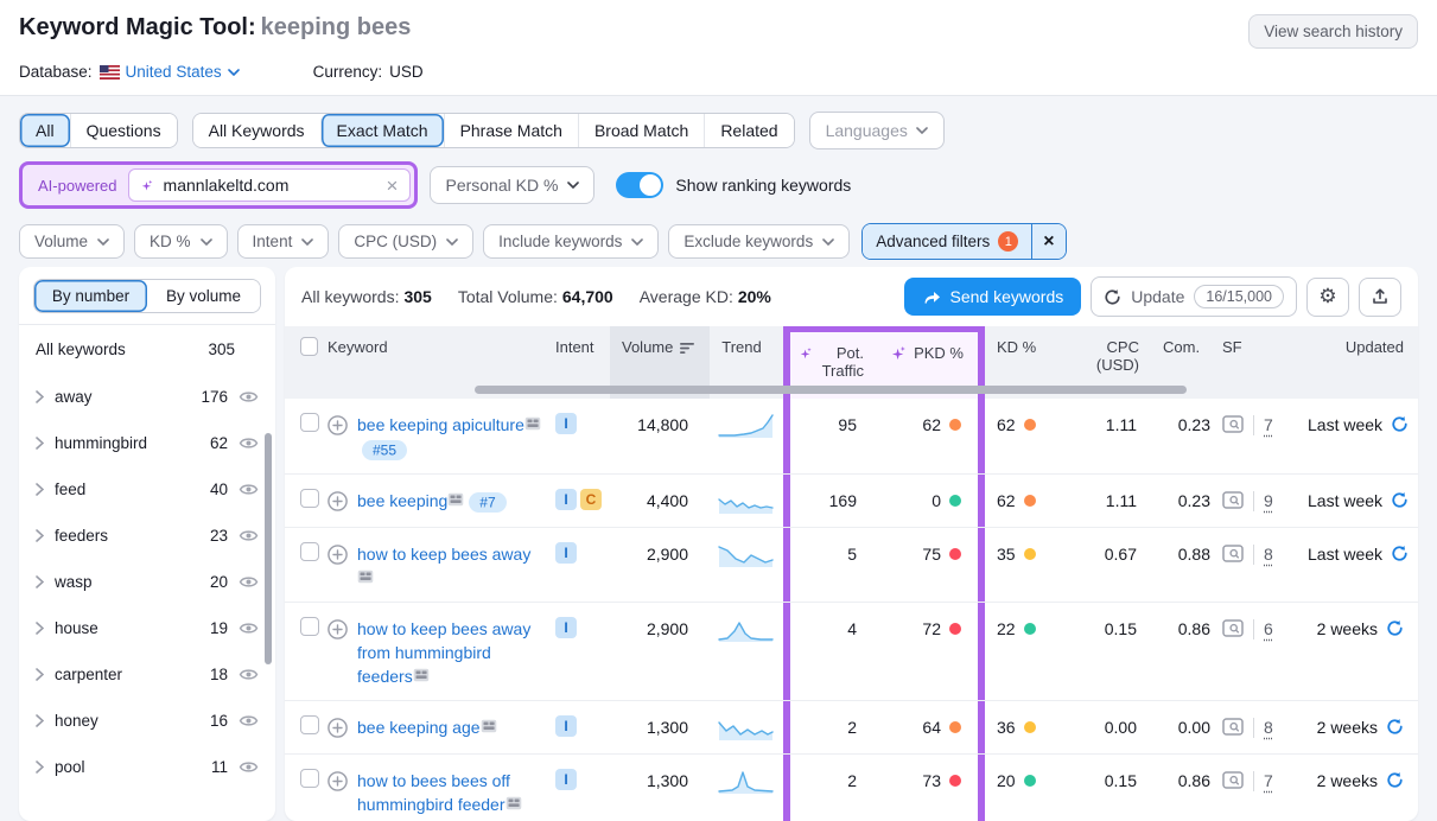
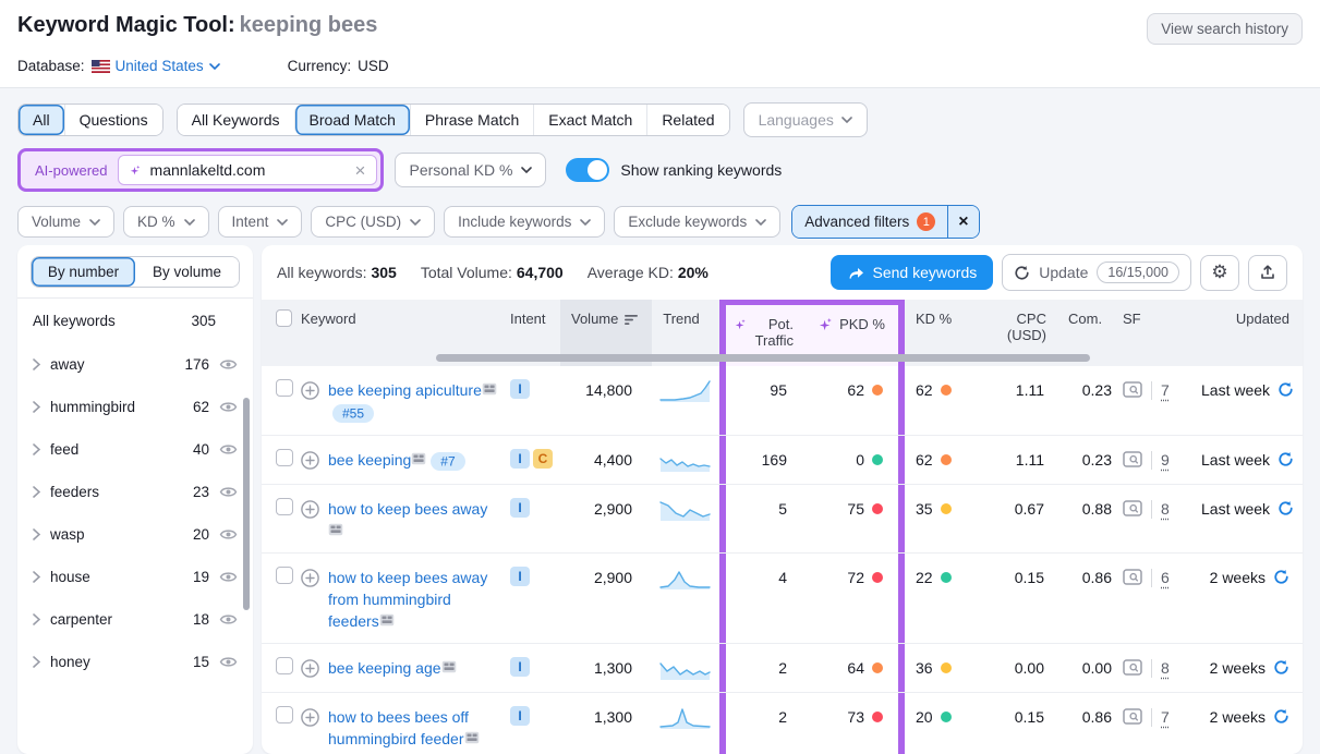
  Keyword Magic Tool: keeping bees
  View search history
  Database:
  United States
  Currency:
  USD
  All
  Questions
  All Keywords
- Exact Match
+ Broad Match
  Phrase Match
- Broad Match
+ Exact Match
  Related
  Languages
  AI-powered
  mannlakeltd.com
  ×
  Personal KD %
  Show ranking keywords
  Volume
  KD %
  Intent
  CPC (USD)
  Include keywords
  Exclude keywords
  Advanced filters
  1
  ×
  By number
  By volume
  All keywords
  305
  away
  176
  hummingbird
  62
  feed
  40
  feeders
  23
  wasp
  20
  house
  19
  carpenter
  18
  honey
- 16
+ 15
- pool
- 11
  All keywords: 305
  Total Volume: 64,700
  Average KD: 20%
  Send keywords
  Update
  16/15,000
  ⚙
  Keyword
  Intent
  Volume
  Trend
  Pot. Traffic
  PKD %
  KD %
  CPC (USD)
  Com.
  SF
  Updated
  bee keeping apiculture#55
  I
  14,800
  95
  62
  62
  1.11
  0.23
  7
  Last week
  bee keeping #7
  I
  C
  4,400
  169
  0
  62
  1.11
  0.23
  9
  Last week
  how to keep bees away
  I
  2,900
  5
  75
  35
  0.67
  0.88
  8
  Last week
  how to keep bees away from hummingbird feeders
  I
  2,900
  4
  72
  22
  0.15
  0.86
  6
  2 weeks
  bee keeping age
  I
  1,300
  2
  64
  36
  0.00
  0.00
  8
  2 weeks
  how to bees bees off hummingbird feeder
  I
  1,300
  2
  73
  20
  0.15
  0.86
  7
  2 weeks
